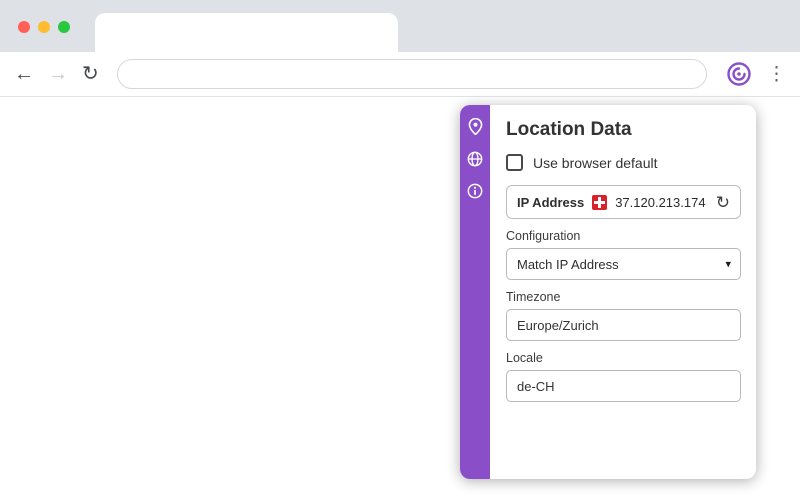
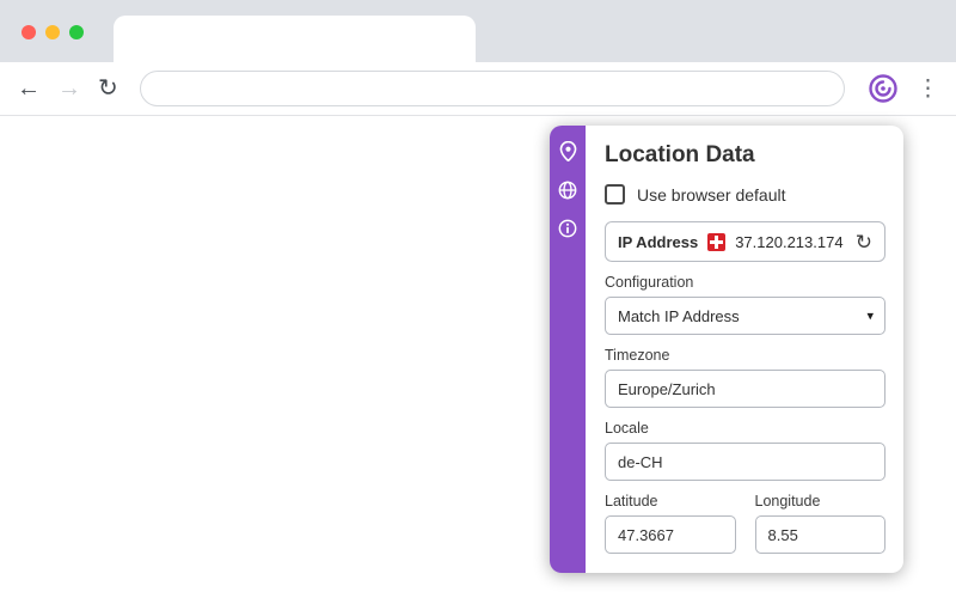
  ←
  →
  ↻
  ⋮
  Location Data
  Use browser default
  IP Address
  37.120.213.174
  ↻
  Configuration
  Match IP Address
  ▾
  Timezone
  Europe/Zurich
  Locale
  de-CH
+ Latitude
+ 47.3667
+ Longitude
+ 8.55
